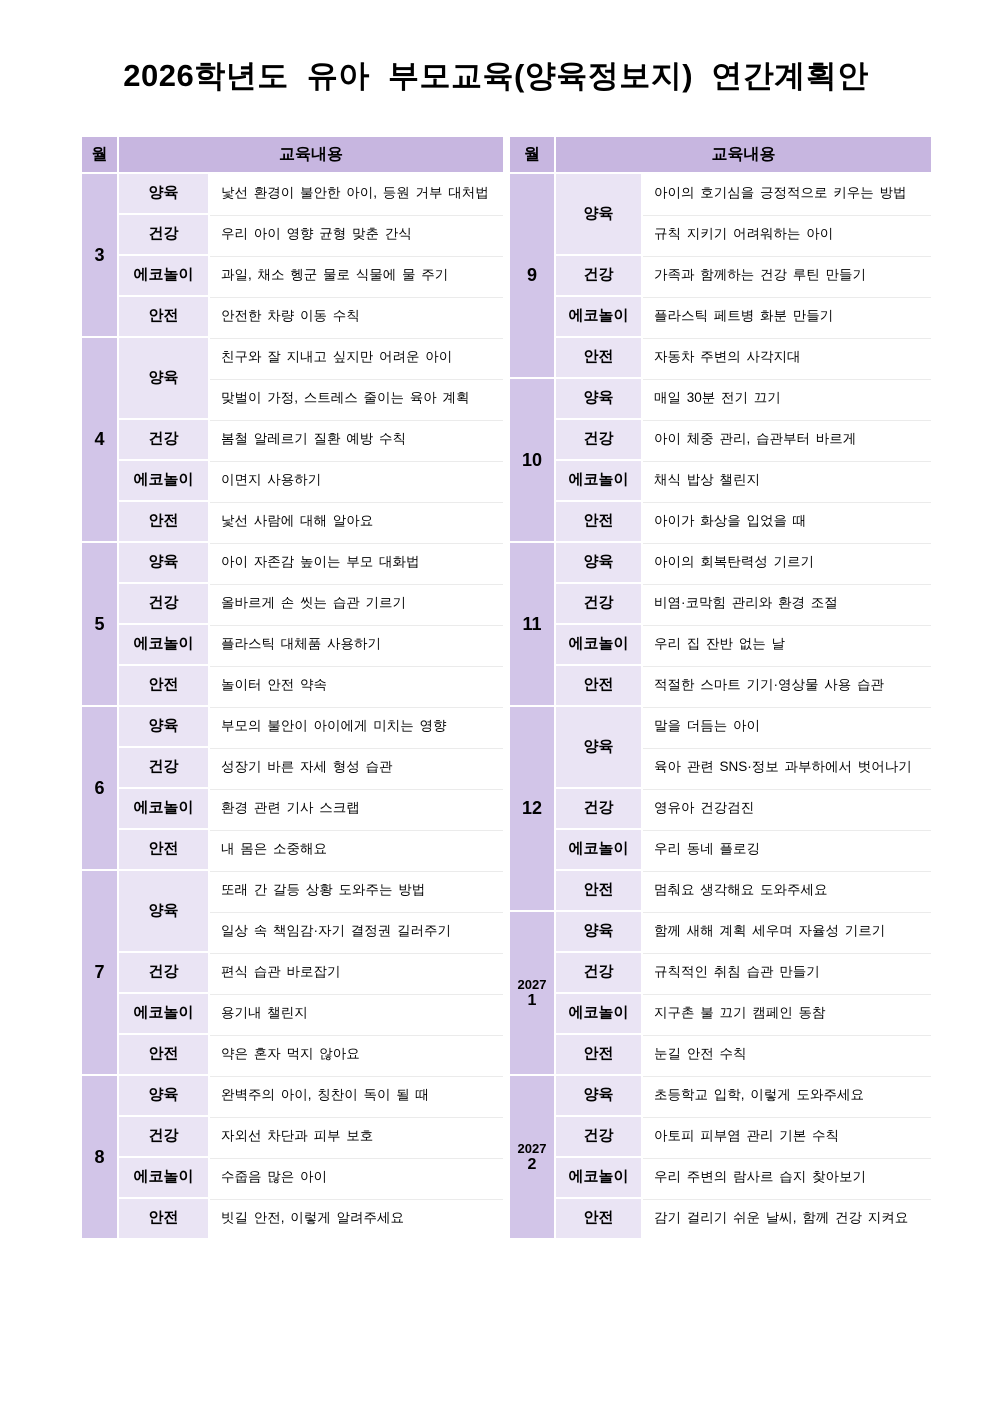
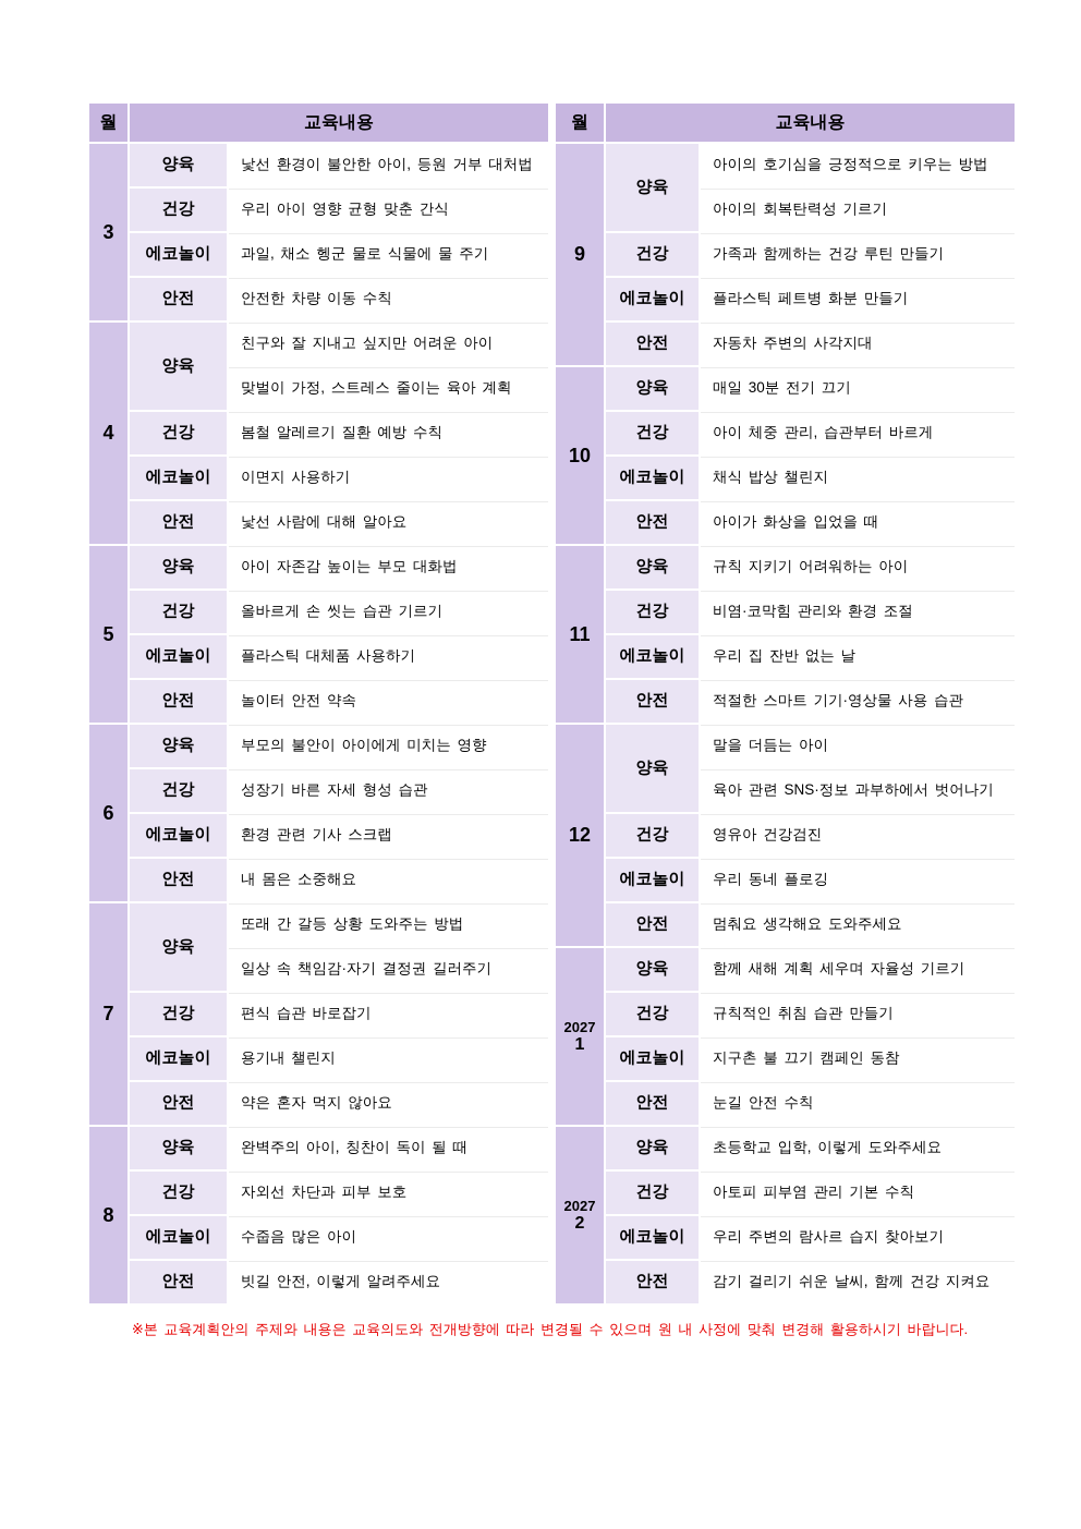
- 2026학년도 유아 부모교육(양육정보지) 연간계획안
  월	교육내용
  3	양육	낯선 환경이 불안한 아이, 등원 거부 대처법
  건강	우리 아이 영향 균형 맞춘 간식
  에코놀이	과일, 채소 헹군 물로 식물에 물 주기
  안전	안전한 차량 이동 수칙
  4	양육	친구와 잘 지내고 싶지만 어려운 아이
  맞벌이 가정, 스트레스 줄이는 육아 계획
  건강	봄철 알레르기 질환 예방 수칙
  에코놀이	이면지 사용하기
  안전	낯선 사람에 대해 알아요
  5	양육	아이 자존감 높이는 부모 대화법
  건강	올바르게 손 씻는 습관 기르기
  에코놀이	플라스틱 대체품 사용하기
  안전	놀이터 안전 약속
  6	양육	부모의 불안이 아이에게 미치는 영향
  건강	성장기 바른 자세 형성 습관
  에코놀이	환경 관련 기사 스크랩
  안전	내 몸은 소중해요
  7	양육	또래 간 갈등 상황 도와주는 방법
  일상 속 책임감·자기 결정권 길러주기
  건강	편식 습관 바로잡기
  에코놀이	용기내 챌린지
  안전	약은 혼자 먹지 않아요
  8	양육	완벽주의 아이, 칭찬이 독이 될 때
  건강	자외선 차단과 피부 보호
  에코놀이	수줍음 많은 아이
  안전	빗길 안전, 이렇게 알려주세요
  월	교육내용
  9	양육	아이의 호기심을 긍정적으로 키우는 방법
- 규칙 지키기 어려워하는 아이
+ 아이의 회복탄력성 기르기
  건강	가족과 함께하는 건강 루틴 만들기
  에코놀이	플라스틱 페트병 화분 만들기
  안전	자동차 주변의 사각지대
  10	양육	매일 30분 전기 끄기
  건강	아이 체중 관리, 습관부터 바르게
  에코놀이	채식 밥상 챌린지
  안전	아이가 화상을 입었을 때
- 11	양육	아이의 회복탄력성 기르기
+ 11	양육	규칙 지키기 어려워하는 아이
  건강	비염·코막힘 관리와 환경 조절
  에코놀이	우리 집 잔반 없는 날
  안전	적절한 스마트 기기·영상물 사용 습관
  12	양육	말을 더듬는 아이
  육아 관련 SNS·정보 과부하에서 벗어나기
  건강	영유아 건강검진
  에코놀이	우리 동네 플로깅
  안전	멈춰요 생각해요 도와주세요
  20271	양육	함께 새해 계획 세우며 자율성 기르기
  건강	규칙적인 취침 습관 만들기
  에코놀이	지구촌 불 끄기 캠페인 동참
  안전	눈길 안전 수칙
  20272	양육	초등학교 입학, 이렇게 도와주세요
  건강	아토피 피부염 관리 기본 수칙
  에코놀이	우리 주변의 람사르 습지 찾아보기
  안전	감기 걸리기 쉬운 날씨, 함께 건강 지켜요
+ ※본 교육계획안의 주제와 내용은 교육의도와 전개방향에 따라 변경될 수 있으며 원 내 사정에 맞춰 변경해 활용하시기 바랍니다.
